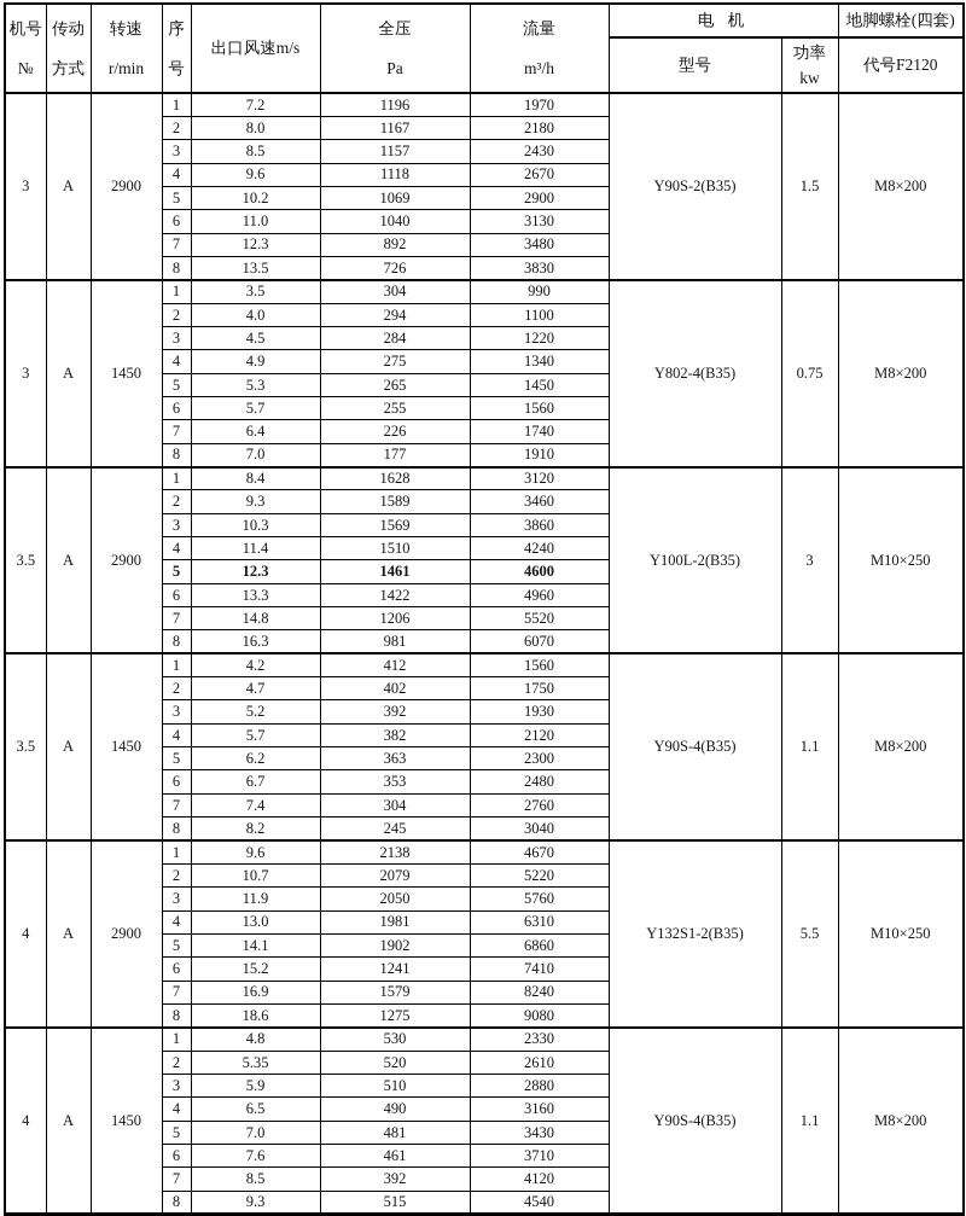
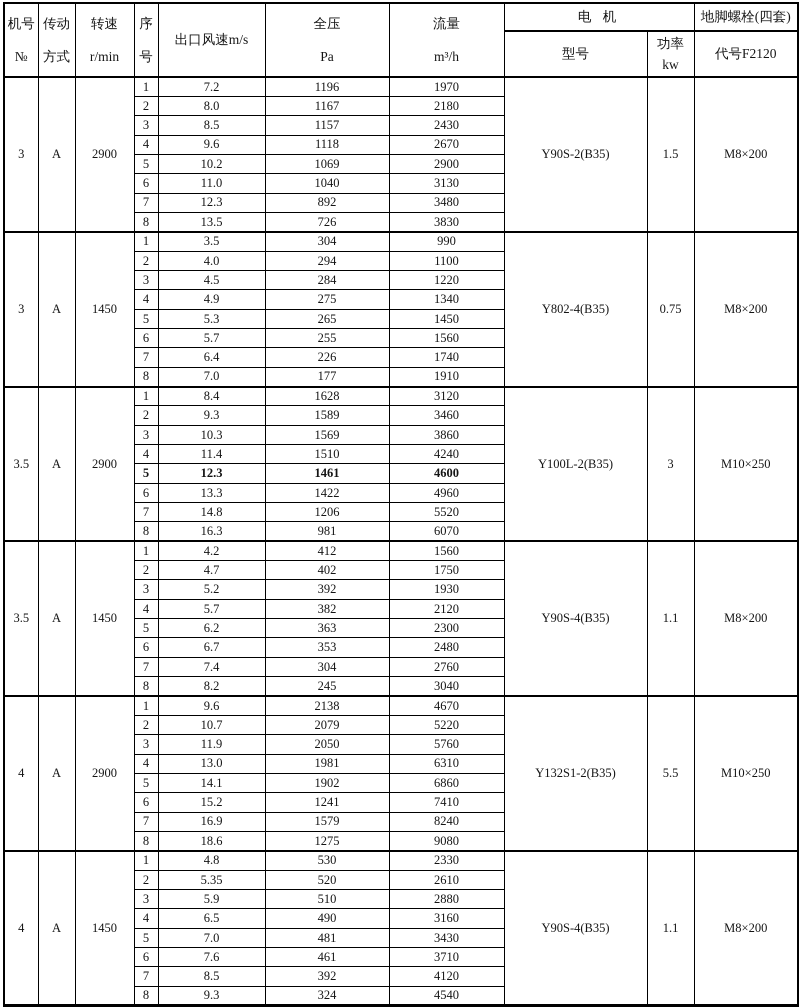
  机号 №	传动 方式	转速 r/min	序 号	出口风速m/s	全压 Pa	流量 m³/h	电 机	地脚螺栓(四套)
  型号	功率 kw	代号F2120
  3	A	2900	1	7.2	1196	1970	Y90S-2(B35)	1.5	M8×200
  2	8.0	1167	2180
  3	8.5	1157	2430
  4	9.6	1118	2670
  5	10.2	1069	2900
  6	11.0	1040	3130
  7	12.3	892	3480
  8	13.5	726	3830
  3	A	1450	1	3.5	304	990	Y802-4(B35)	0.75	M8×200
  2	4.0	294	1100
  3	4.5	284	1220
  4	4.9	275	1340
  5	5.3	265	1450
  6	5.7	255	1560
  7	6.4	226	1740
  8	7.0	177	1910
  3.5	A	2900	1	8.4	1628	3120	Y100L-2(B35)	3	M10×250
  2	9.3	1589	3460
  3	10.3	1569	3860
  4	11.4	1510	4240
  5	12.3	1461	4600
  6	13.3	1422	4960
  7	14.8	1206	5520
  8	16.3	981	6070
  3.5	A	1450	1	4.2	412	1560	Y90S-4(B35)	1.1	M8×200
  2	4.7	402	1750
  3	5.2	392	1930
  4	5.7	382	2120
  5	6.2	363	2300
  6	6.7	353	2480
  7	7.4	304	2760
  8	8.2	245	3040
  4	A	2900	1	9.6	2138	4670	Y132S1-2(B35)	5.5	M10×250
  2	10.7	2079	5220
  3	11.9	2050	5760
  4	13.0	1981	6310
  5	14.1	1902	6860
  6	15.2	1241	7410
  7	16.9	1579	8240
  8	18.6	1275	9080
  4	A	1450	1	4.8	530	2330	Y90S-4(B35)	1.1	M8×200
  2	5.35	520	2610
  3	5.9	510	2880
  4	6.5	490	3160
  5	7.0	481	3430
  6	7.6	461	3710
  7	8.5	392	4120
- 8	9.3	515	4540
+ 8	9.3	324	4540
